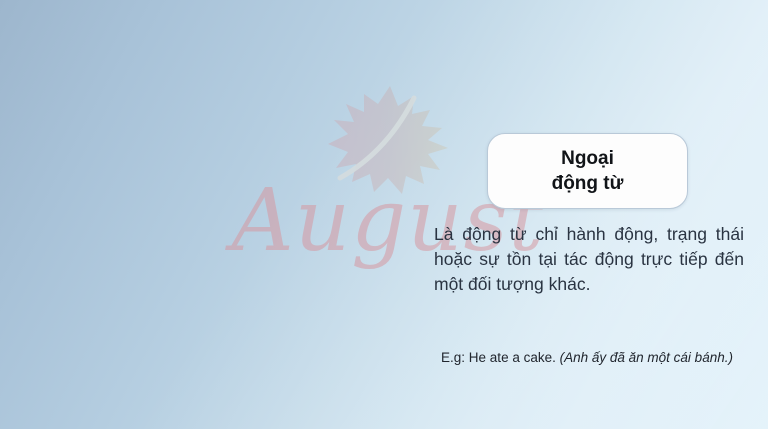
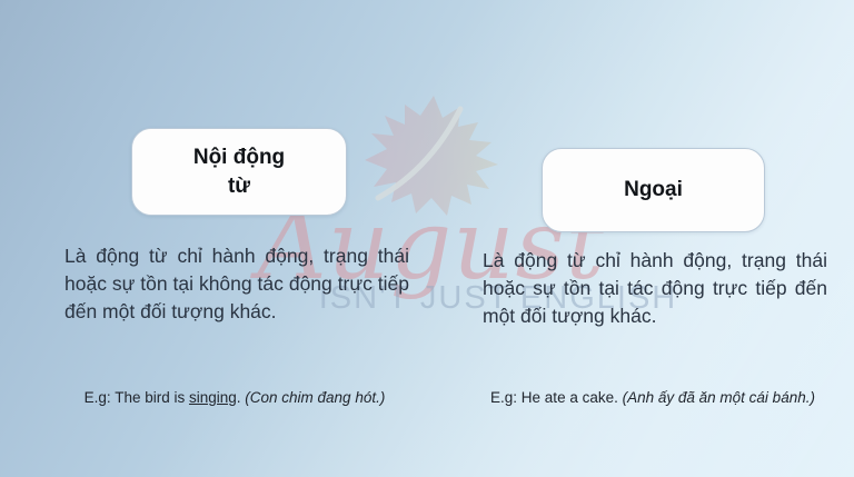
  August
+ ISN'T JUST ENGLISH
+ Nội động
+ từ
+ Là động từ chỉ hành động, trạng thái hoặc sự tồn tại không tác động trực tiếp đến một đối tượng khác.
+ E.g: The bird is singing. (Con chim đang hót.)
  Ngoại
- động từ
  Là động từ chỉ hành động, trạng thái hoặc sự tồn tại tác động trực tiếp đến một đối tượng khác.
  E.g: He ate a cake. (Anh ấy đã ăn một cái bánh.)
